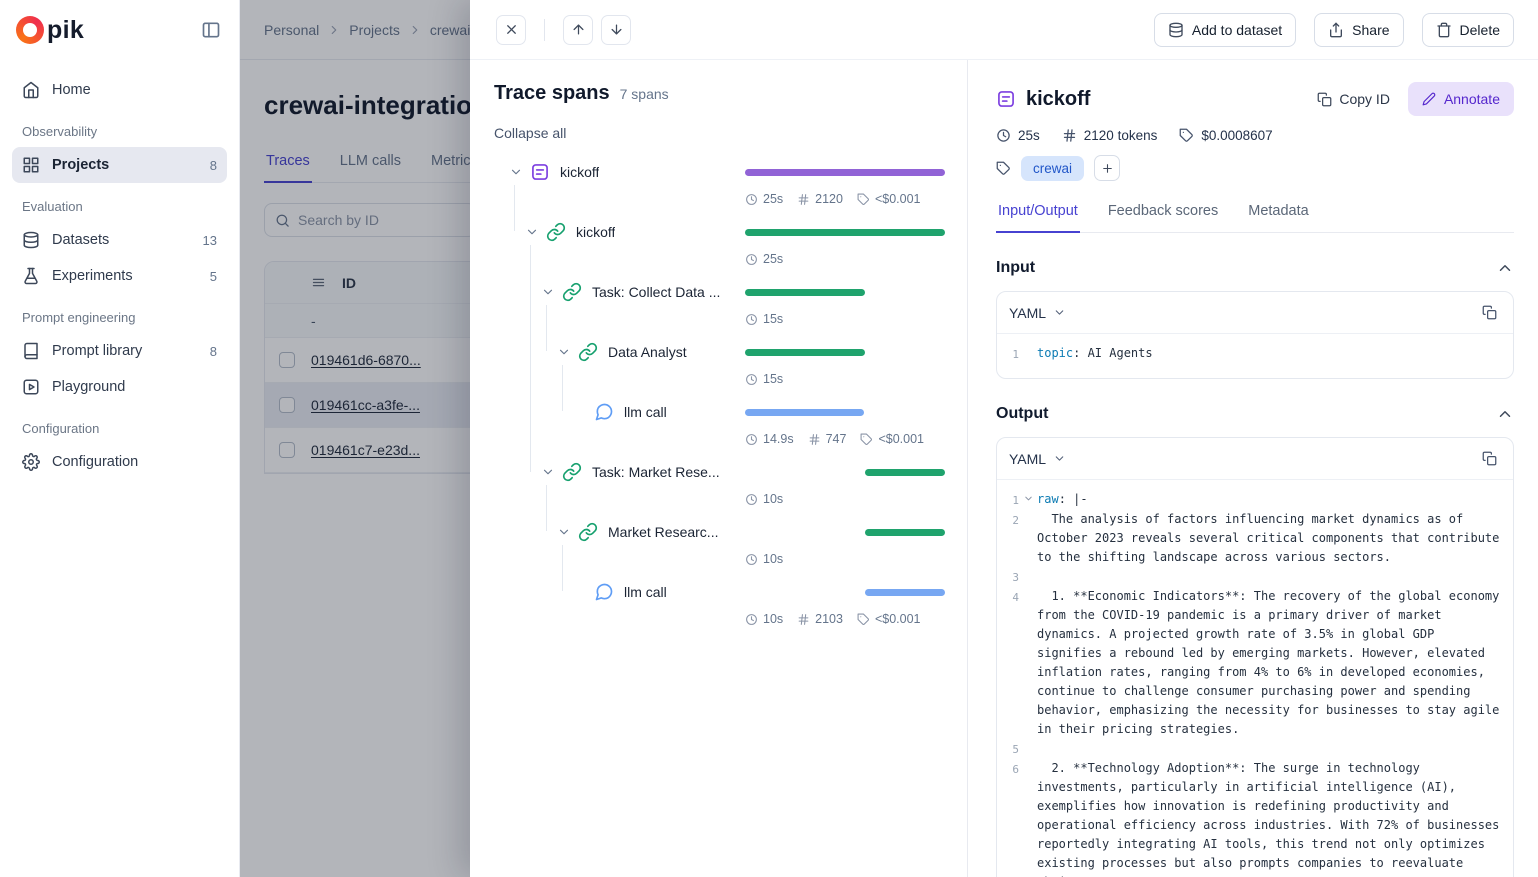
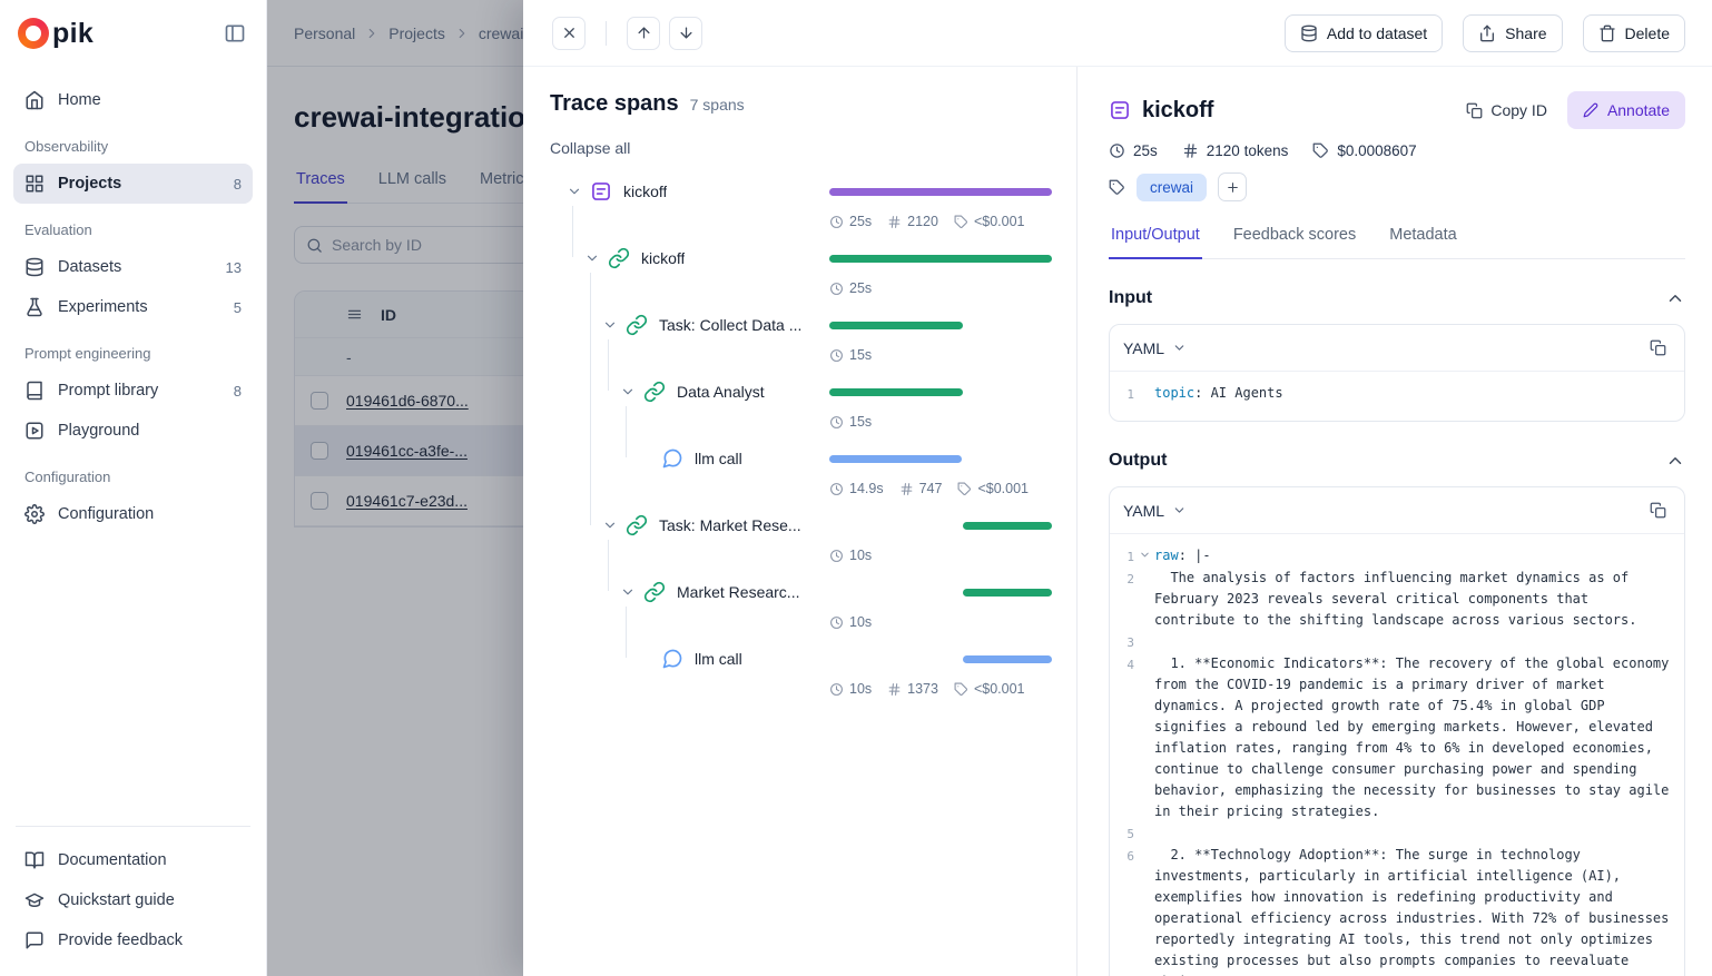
  pik
  Home
  Observability
  Projects
  8
  Evaluation
  Datasets
  13
  Experiments
  5
  Prompt engineering
  Prompt library
  8
  Playground
  Configuration
  Configuration
+ Documentation
+ Quickstart guide
+ Provide feedback
  Personal
  Projects
  crewai-integratio
  Traces
  LLM calls
  Metric
  Search by ID
  ID
  -
  019461d6-6870...
  019461cc-a3fe-...
  019461c7-e23d...
  Add to dataset
  Share
  Delete
  Trace spans
  7 spans
  Collapse all
  kickoff
  25s
  2120
  <$0.001
  kickoff
  25s
  Task: Collect Data ...
  15s
  Data Analyst
  15s
  llm call
  14.9s
  747
  <$0.001
  Task: Market Rese...
  10s
  Market Researc...
  10s
  llm call
  10s
- 2103
+ 1373
  <$0.001
  kickoff
  Copy ID
  Annotate
  25s
  2120 tokens
  $0.0008607
  crewai
  Input/Output
  Feedback scores
  Metadata
  Input
  YAML
  1
  topic: AI Agents
  Output
  YAML
  1
  raw: |-
  2
- The analysis of factors influencing market dynamics as of October 2023 reveals several critical components that contribute to the shifting landscape across various sectors.
+ The analysis of factors influencing market dynamics as of February 2023 reveals several critical components that contribute to the shifting landscape across various sectors.
  3
  4
- 1. **Economic Indicators**: The recovery of the global economy from the COVID-19 pandemic is a primary driver of market dynamics. A projected growth rate of 3.5% in global GDP signifies a rebound led by emerging markets. However, elevated inflation rates, ranging from 4% to 6% in developed economies, continue to challenge consumer purchasing power and spending behavior, emphasizing the necessity for businesses to stay agile in their pricing strategies.
+ 1. **Economic Indicators**: The recovery of the global economy from the COVID-19 pandemic is a primary driver of market dynamics. A projected growth rate of 75.4% in global GDP signifies a rebound led by emerging markets. However, elevated inflation rates, ranging from 4% to 6% in developed economies, continue to challenge consumer purchasing power and spending behavior, emphasizing the necessity for businesses to stay agile in their pricing strategies.
  5
  6
  2. **Technology Adoption**: The surge in technology investments, particularly in artificial intelligence (AI), exemplifies how innovation is redefining productivity and operational efficiency across industries. With 72% of businesses reportedly integrating AI tools, this trend not only optimizes existing processes but also prompts companies to reevaluate
